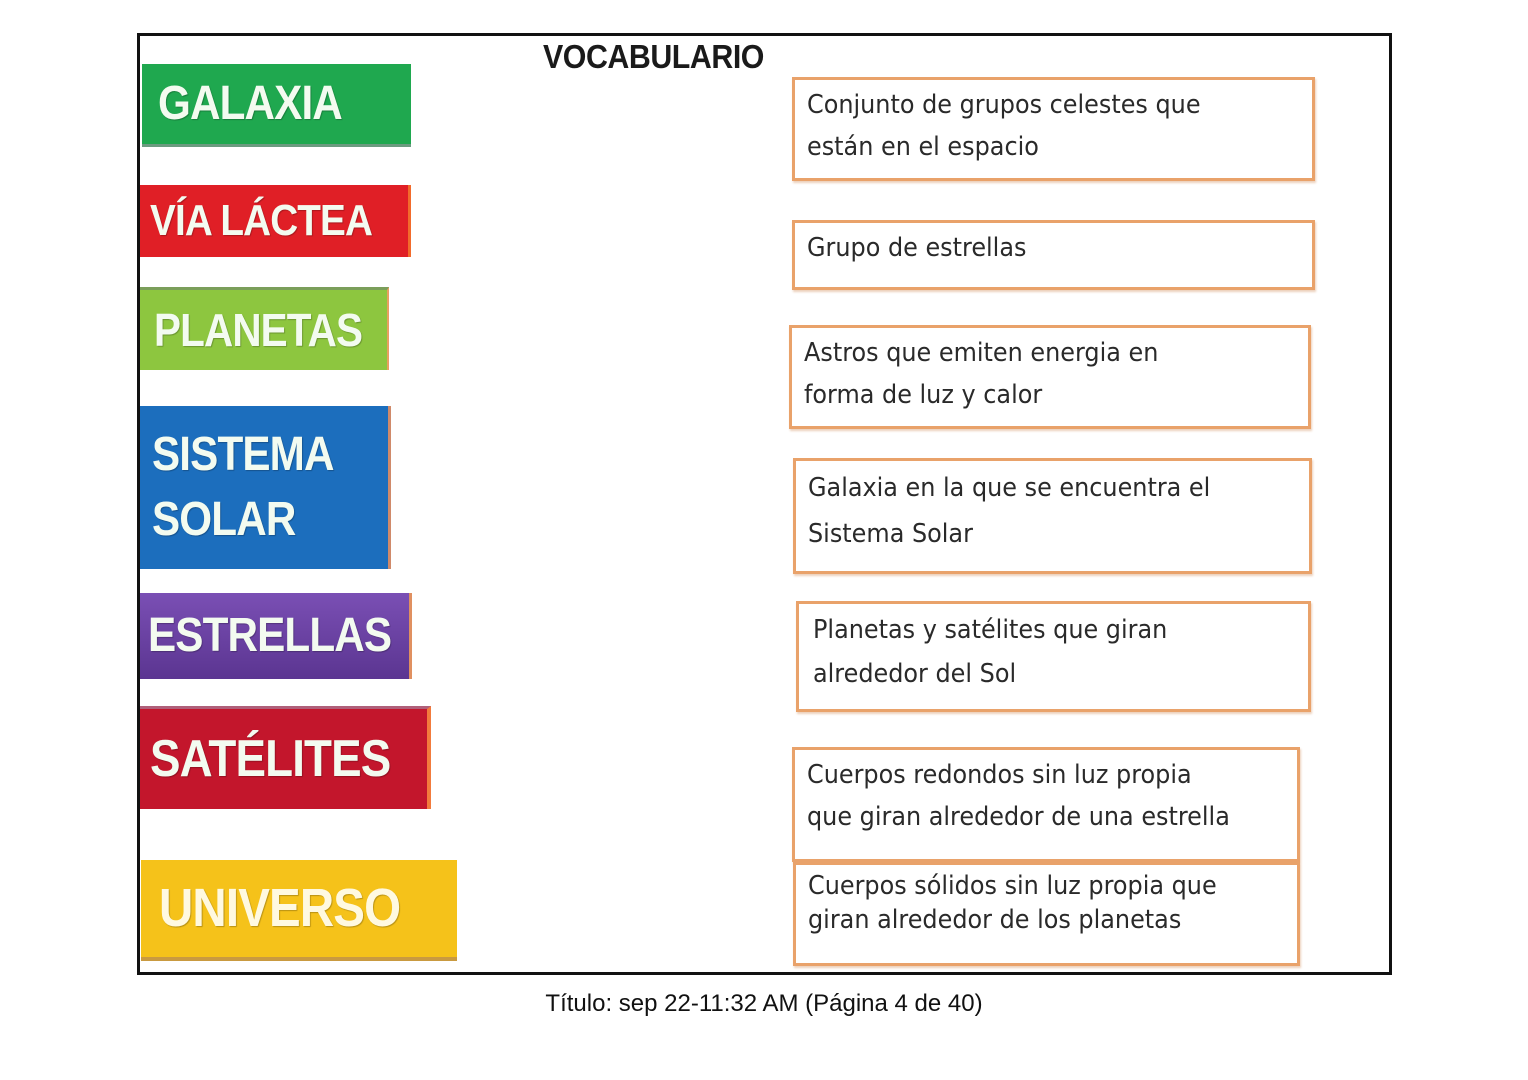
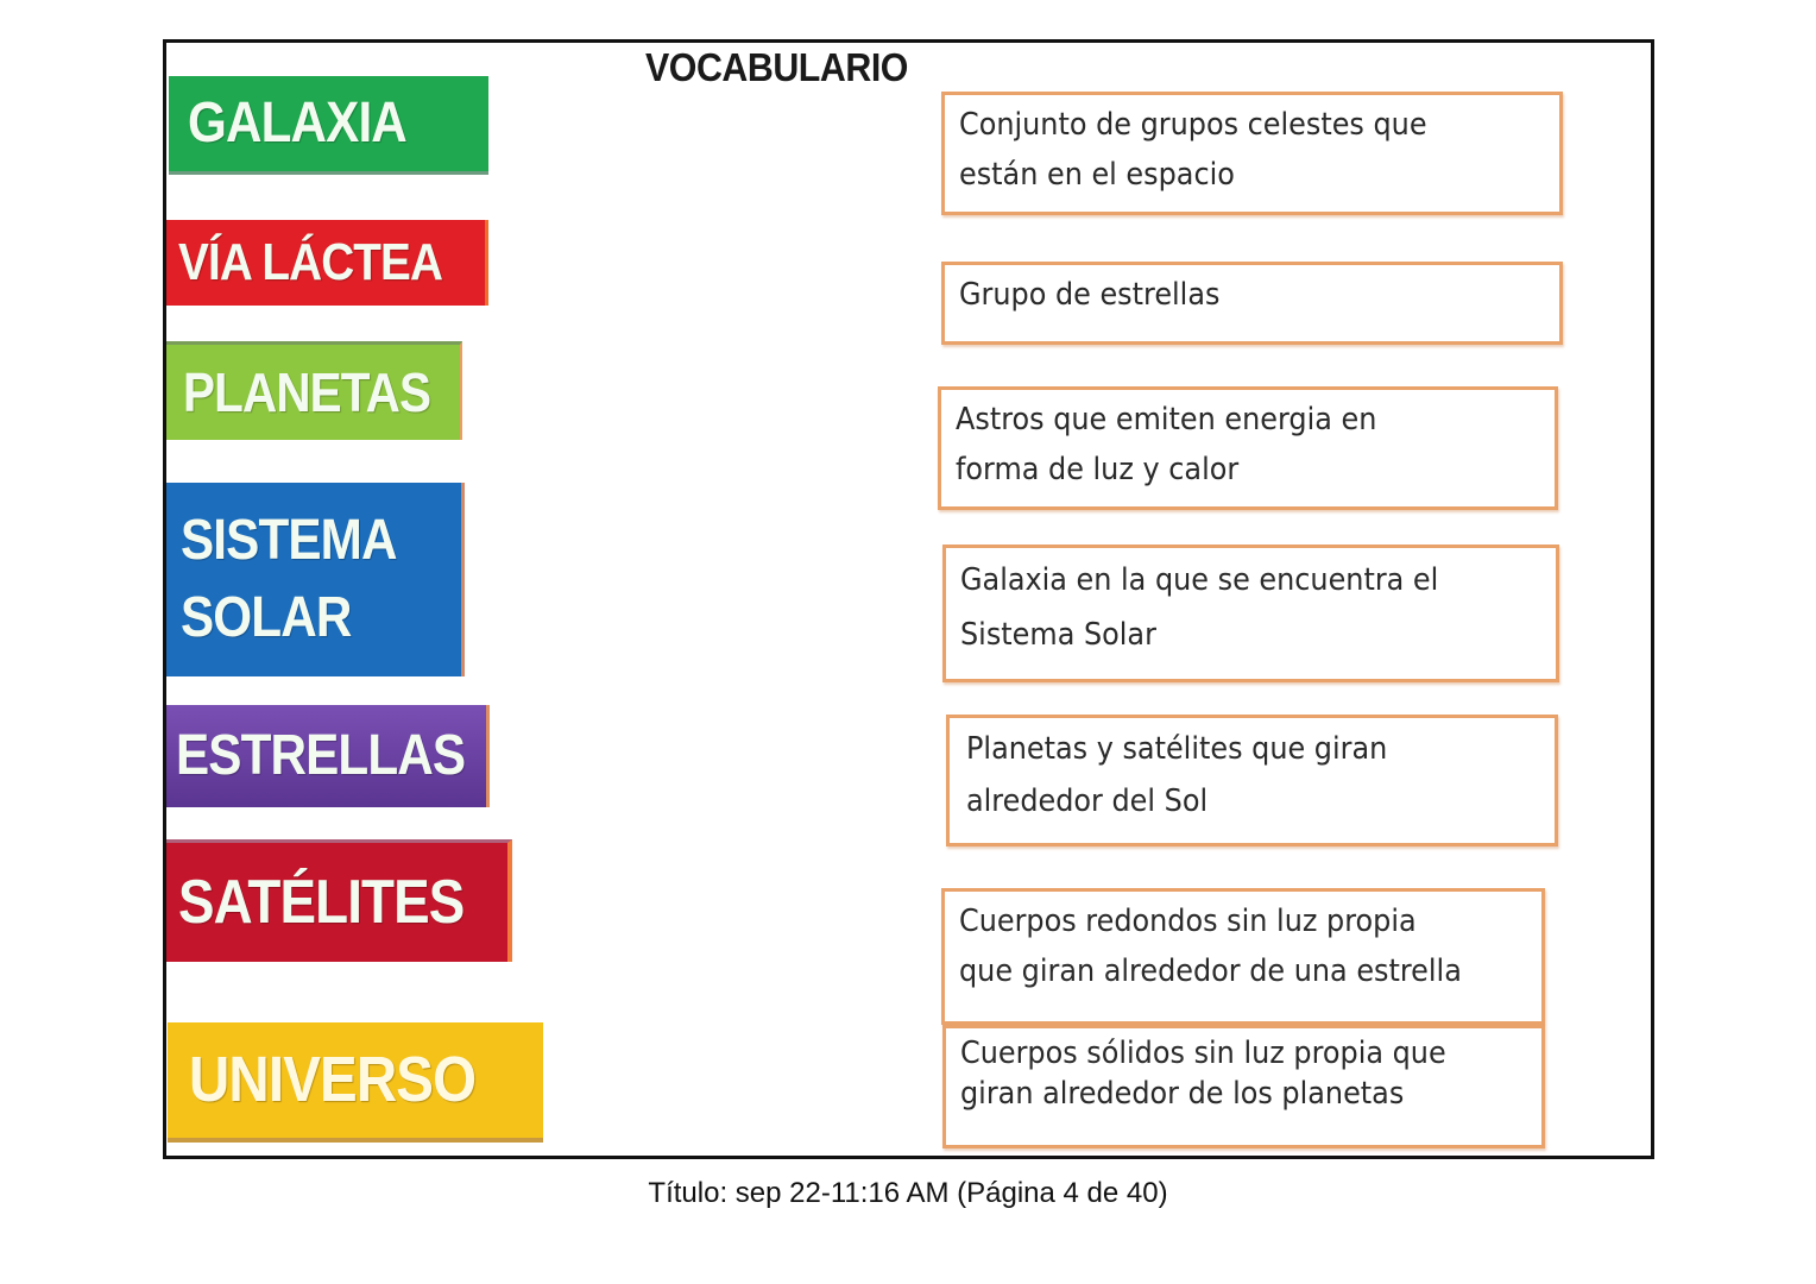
  VOCABULARIO
  GALAXIA
  VÍA LÁCTEA
  PLANETAS
  SISTEMA
  SOLAR
  ESTRELLAS
  SATÉLITES
  UNIVERSO
  Conjunto de grupos celestes que
  están en el espacio
  Grupo de estrellas
  Astros que emiten energia en
  forma de luz y calor
  Galaxia en la que se encuentra el
  Sistema Solar
  Planetas y satélites que giran
  alrededor del Sol
  Cuerpos redondos sin luz propia
  que giran alrededor de una estrella
  Cuerpos sólidos sin luz propia que
  giran alrededor de los planetas
- Título: sep 22-11:32 AM (Página 4 de 40)
+ Título: sep 22-11:16 AM (Página 4 de 40)
